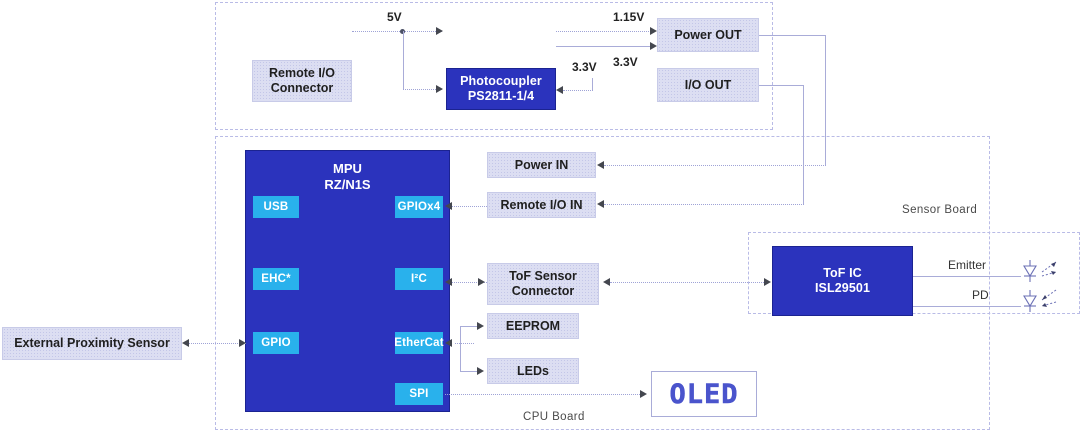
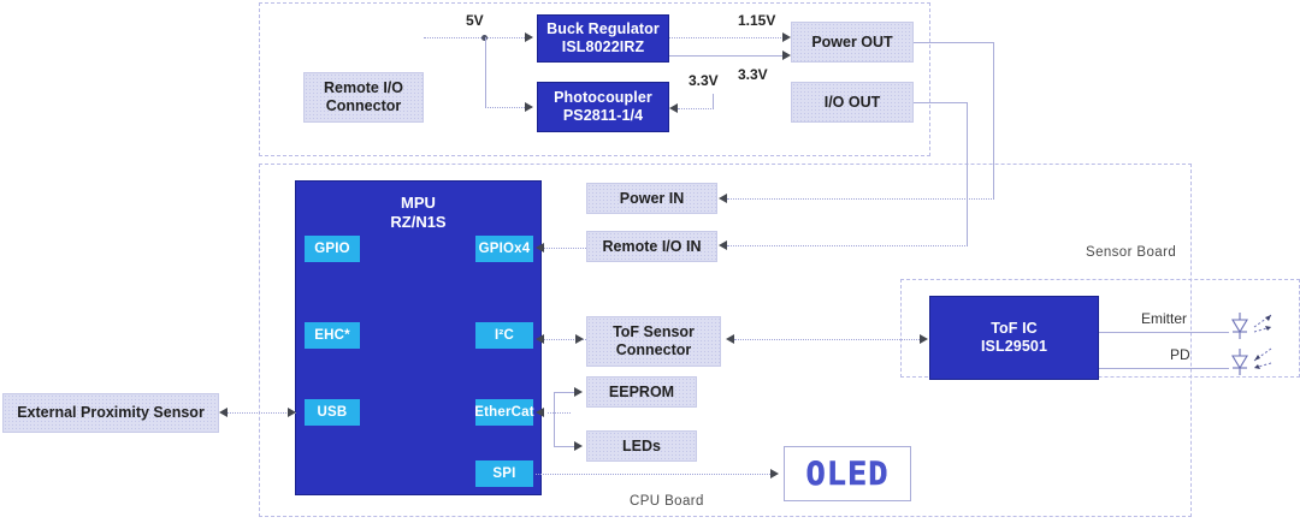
  CPU Board
  Sensor Board
  Remote I/O
  Connector
  5V
+ Buck Regulator
+ ISL8022IRZ
  Photocoupler
  PS2811-1/4
  1.15V
  3.3V
  3.3V
  Power OUT
  I/O OUT
  MPU
  RZ/N1S
- USB
+ GPIO
  EHC*
- GPIO
+ USB
  GPIOx4
  I²C
  EtherCat
  SPI
  Power IN
  Remote I/O IN
  ToF Sensor
  Connector
  EEPROM
  LEDs
  OLED
  External Proximity Sensor
  ToF IC
  ISL29501
  Emitter
  PD
